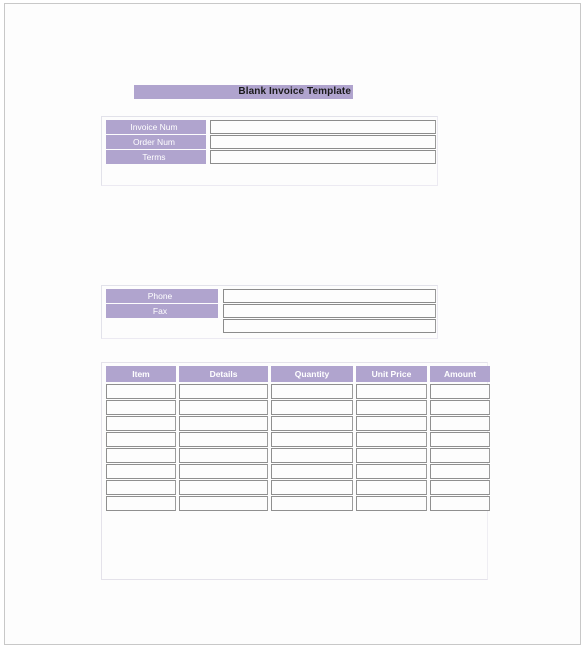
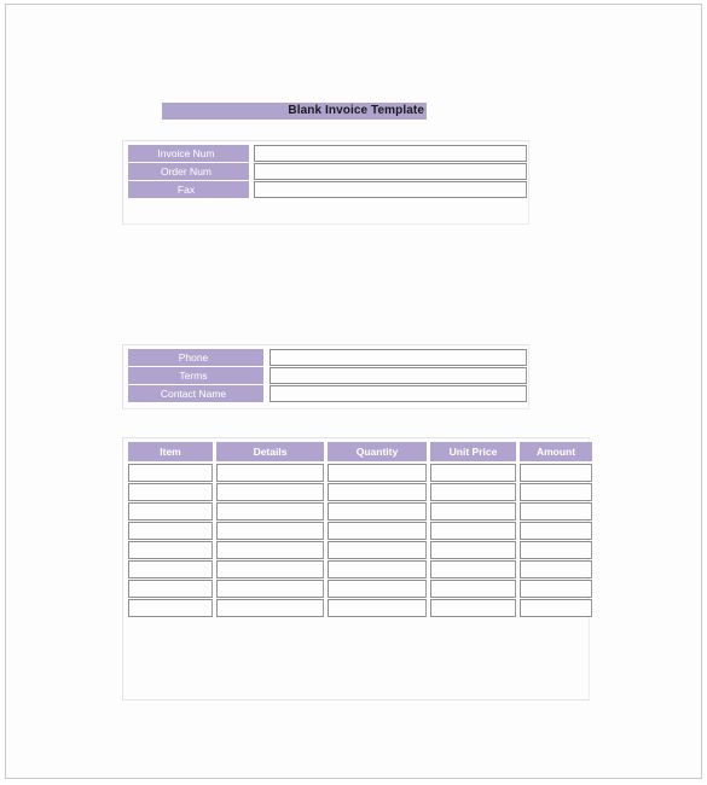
  Blank Invoice Template
  Invoice Num
  Order Num
- Terms
+ Fax
  Phone
- Fax
+ Terms
+ Contact Name
  Item Details Quantity Unit Price Amount
